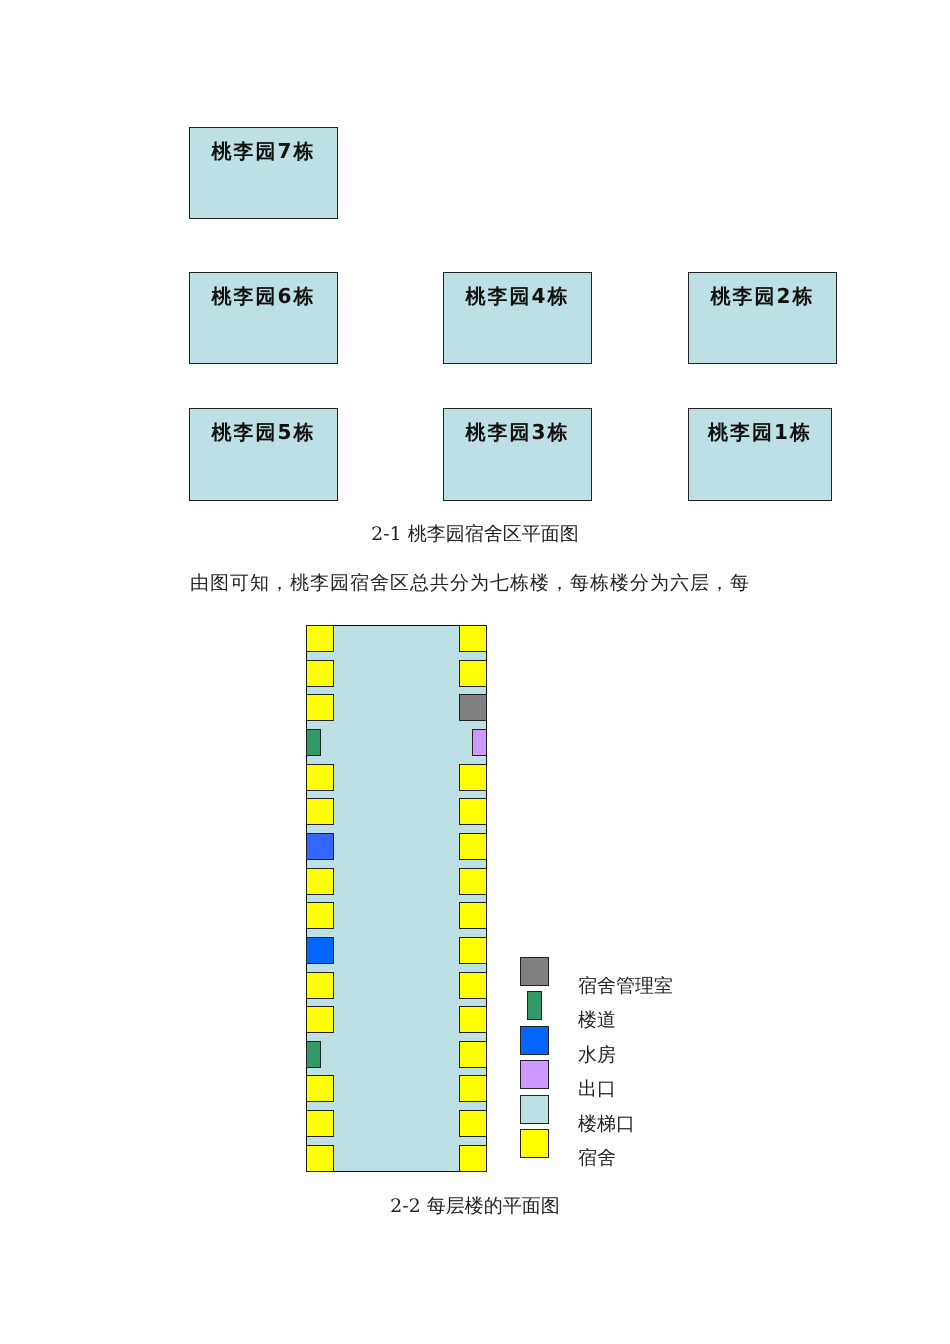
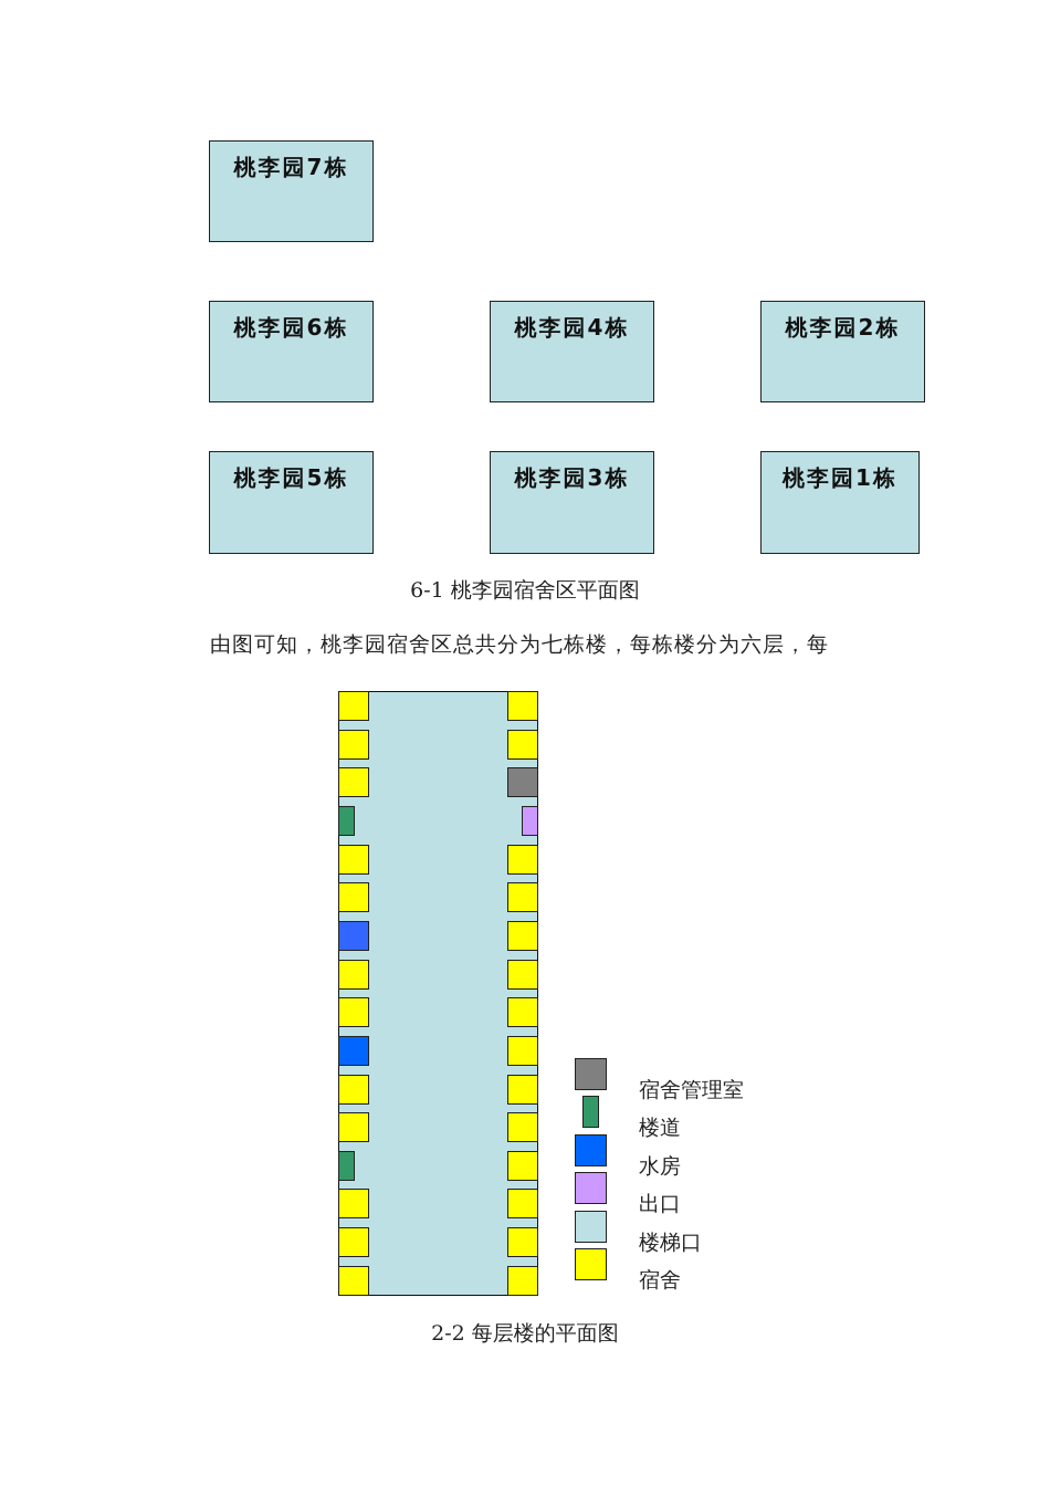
  桃李园7栋
  桃李园6栋
  桃李园4栋
  桃李园2栋
  桃李园5栋
  桃李园3栋
  桃李园1栋
- 2-1 桃李园宿舍区平面图
+ 6-1 桃李园宿舍区平面图
  由图可知，桃李园宿舍区总共分为七栋楼，每栋楼分为六层，每
  宿舍管理室
  楼道
  水房
  出口
  楼梯口
  宿舍
  2-2 每层楼的平面图
